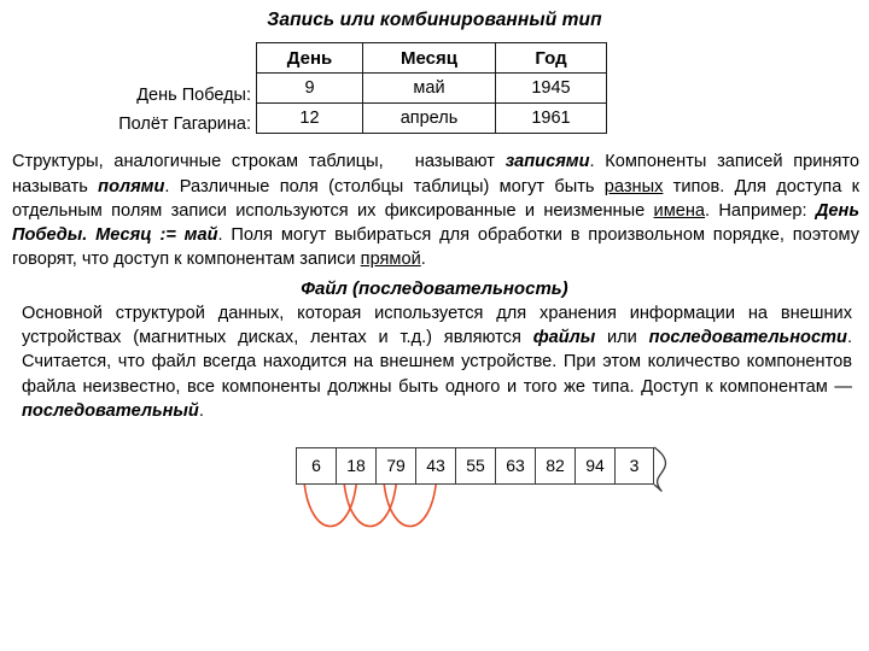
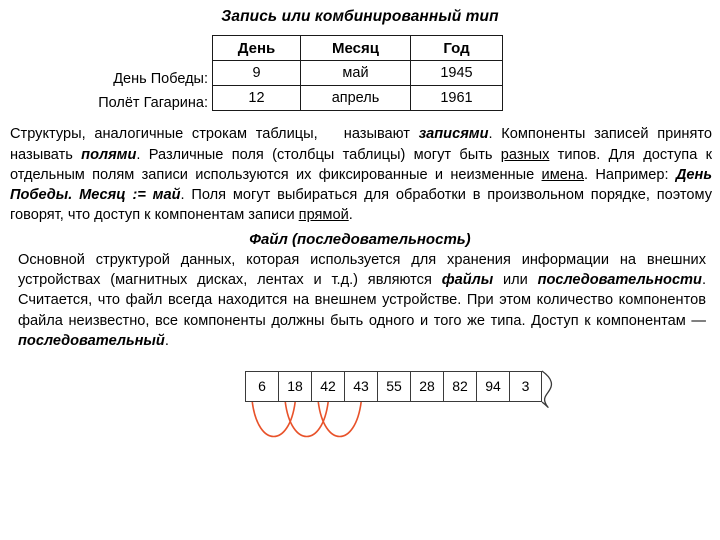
  Запись или комбинированный тип
  День Победы:
  Полёт Гагарина:
  День	Месяц	Год
  9	май	1945
  12	апрель	1961
  Структуры, аналогичные строкам таблицы, называют записями. Компоненты записей принято называть полями. Различные поля (столбцы таблицы) могут быть разных типов. Для доступа к отдельным полям записи используются их фиксированные и неизменные имена. Например: День Победы. Месяц := май. Поля могут выбираться для обработки в произвольном порядке, поэтому говорят, что доступ к компонентам записи прямой.
  Файл (последовательность)
  Основной структурой данных, которая используется для хранения информации на внешних устройствах (магнитных дисках, лентах и т.д.) являются файлы или последовательности. Считается, что файл всегда находится на внешнем устройстве. При этом количество компонентов файла неизвестно, все компоненты должны быть одного и того же типа. Доступ к компонентам — последовательный.
  6
  18
- 79
+ 42
  43
  55
- 63
+ 28
  82
  94
  3
